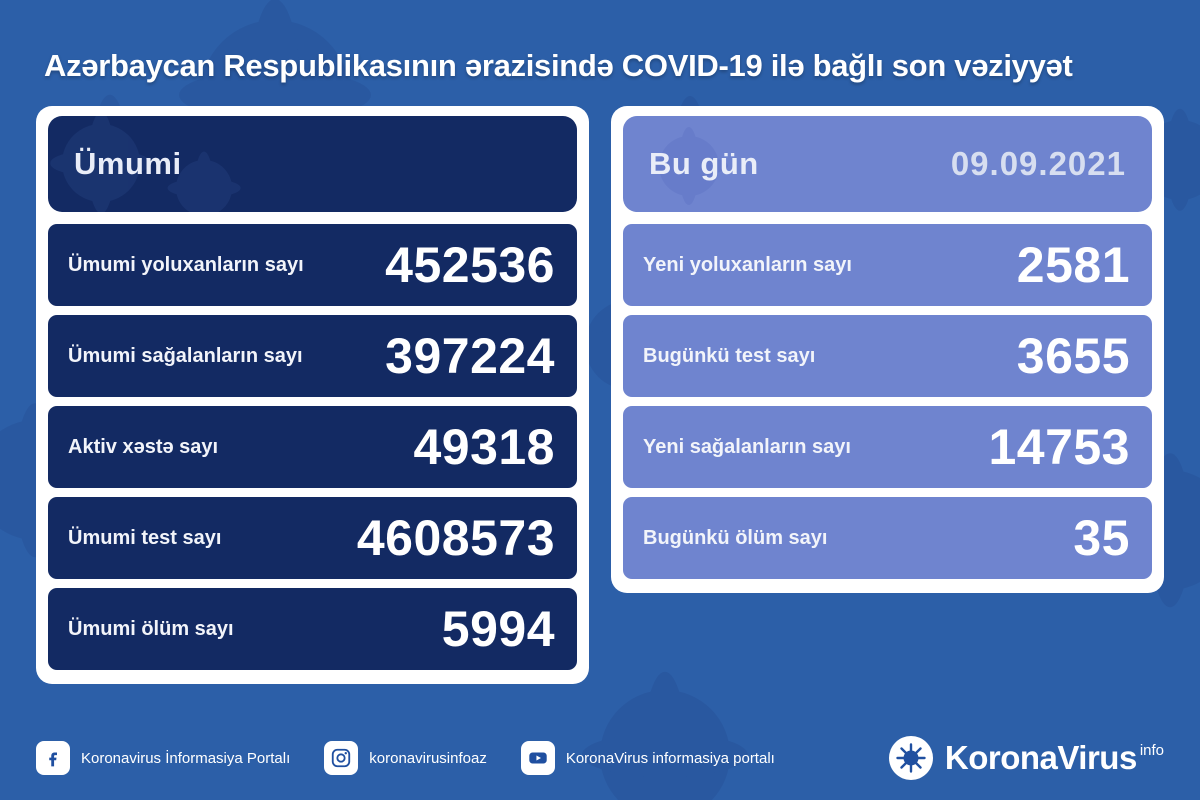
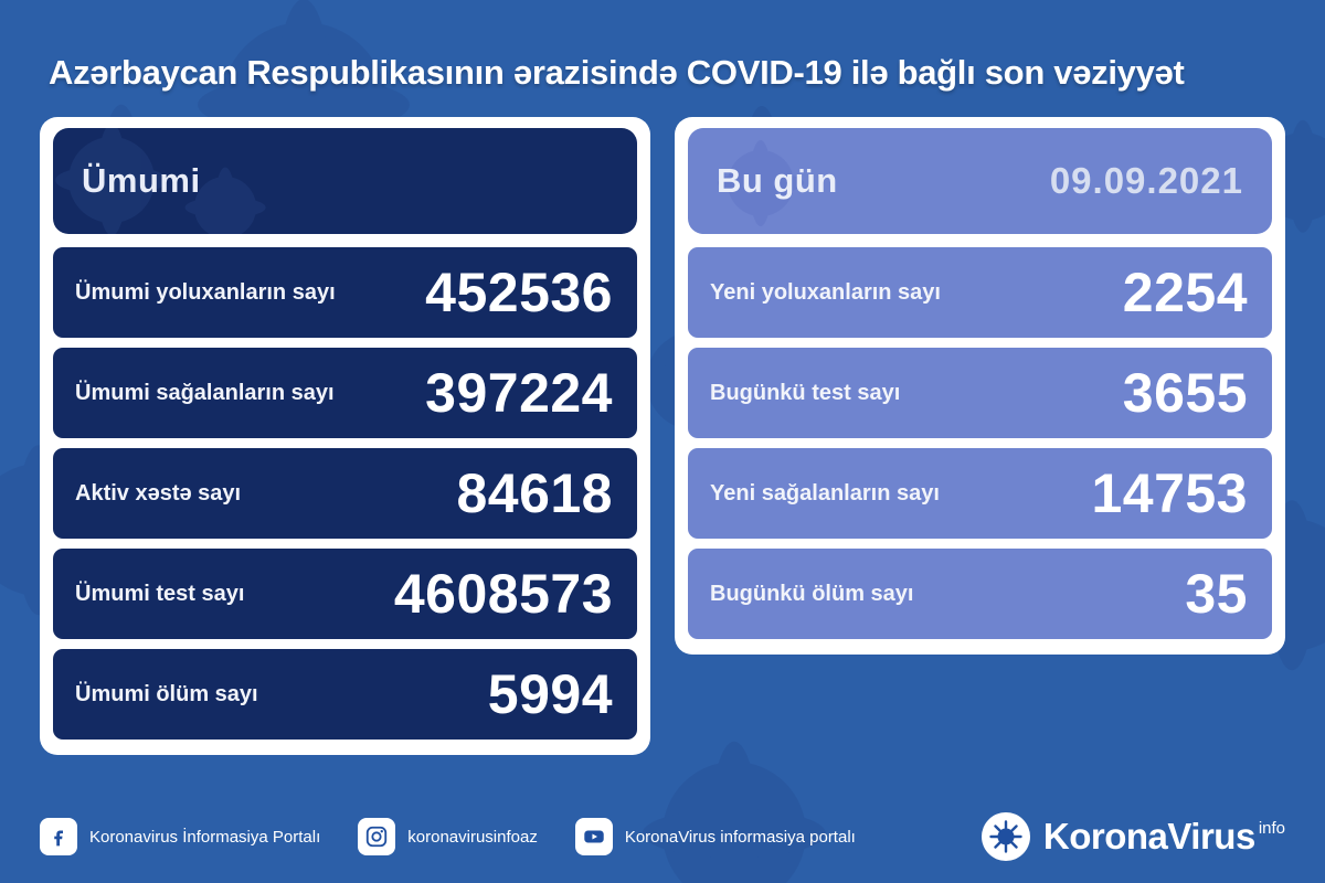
  Azərbaycan Respublikasının ərazisində COVID-19 ilə bağlı son vəziyyət
  Ümumi
  Ümumi yoluxanların sayı
  452536
  Ümumi sağalanların sayı
  397224
  Aktiv xəstə sayı
- 49318
+ 84618
  Ümumi test sayı
  4608573
  Ümumi ölüm sayı
  5994
  Bu gün
  09.09.2021
  Yeni yoluxanların sayı
- 2581
+ 2254
  Bugünkü test sayı
  3655
  Yeni sağalanların sayı
  14753
  Bugünkü ölüm sayı
  35
  Koronavirus İnformasiya Portalı
  koronavirusinfoaz
  KoronaVirus informasiya portalı
  KoronaVirus
  info
